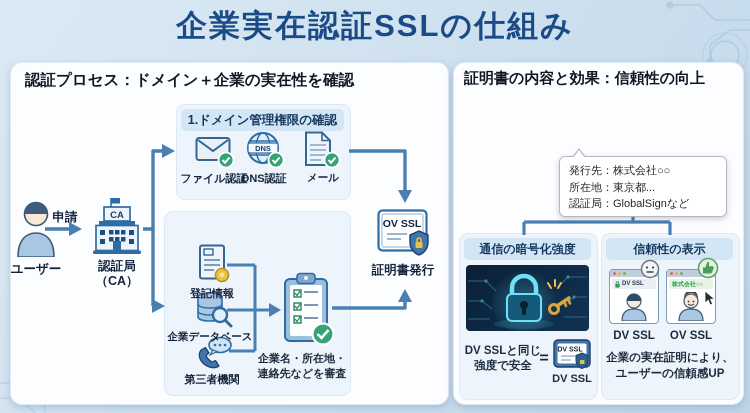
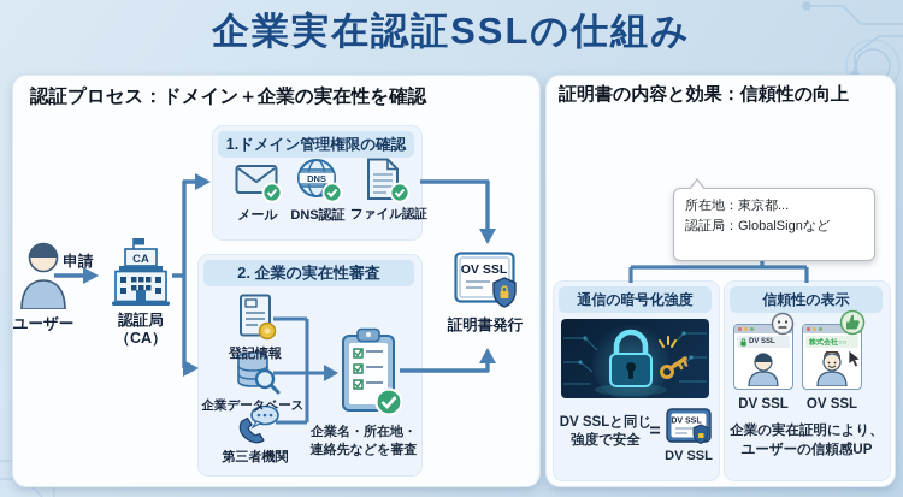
  企業実在認証SSLの仕組み
  認証プロセス：ドメイン＋企業の実在性を確認
  ユーザー
  申請
  CA
  認証局
  （CA）
  1.ドメイン管理権限の確認
  DNS
- ファイル認証
+ メール
  DNS認証
- メール
+ ファイル認証
+ 2. 企業の実在性審査
  登記情報
  企業データベース
  第三者機関
  企業名・所在地・
  連絡先などを審査
  OV SSL
  証明書発行
  証明書の内容と効果：信頼性の向上
- 発行先：株式会社○○
  所在地：東京都...
  認証局：GlobalSignなど
  通信の暗号化強度
  DV SSLと同じ
  強度で安全
  =
  DV SSL
  信頼性の表示
  DV SSL
  OV SSL
  企業の実在証明により、
  ユーザーの信頼感UP
